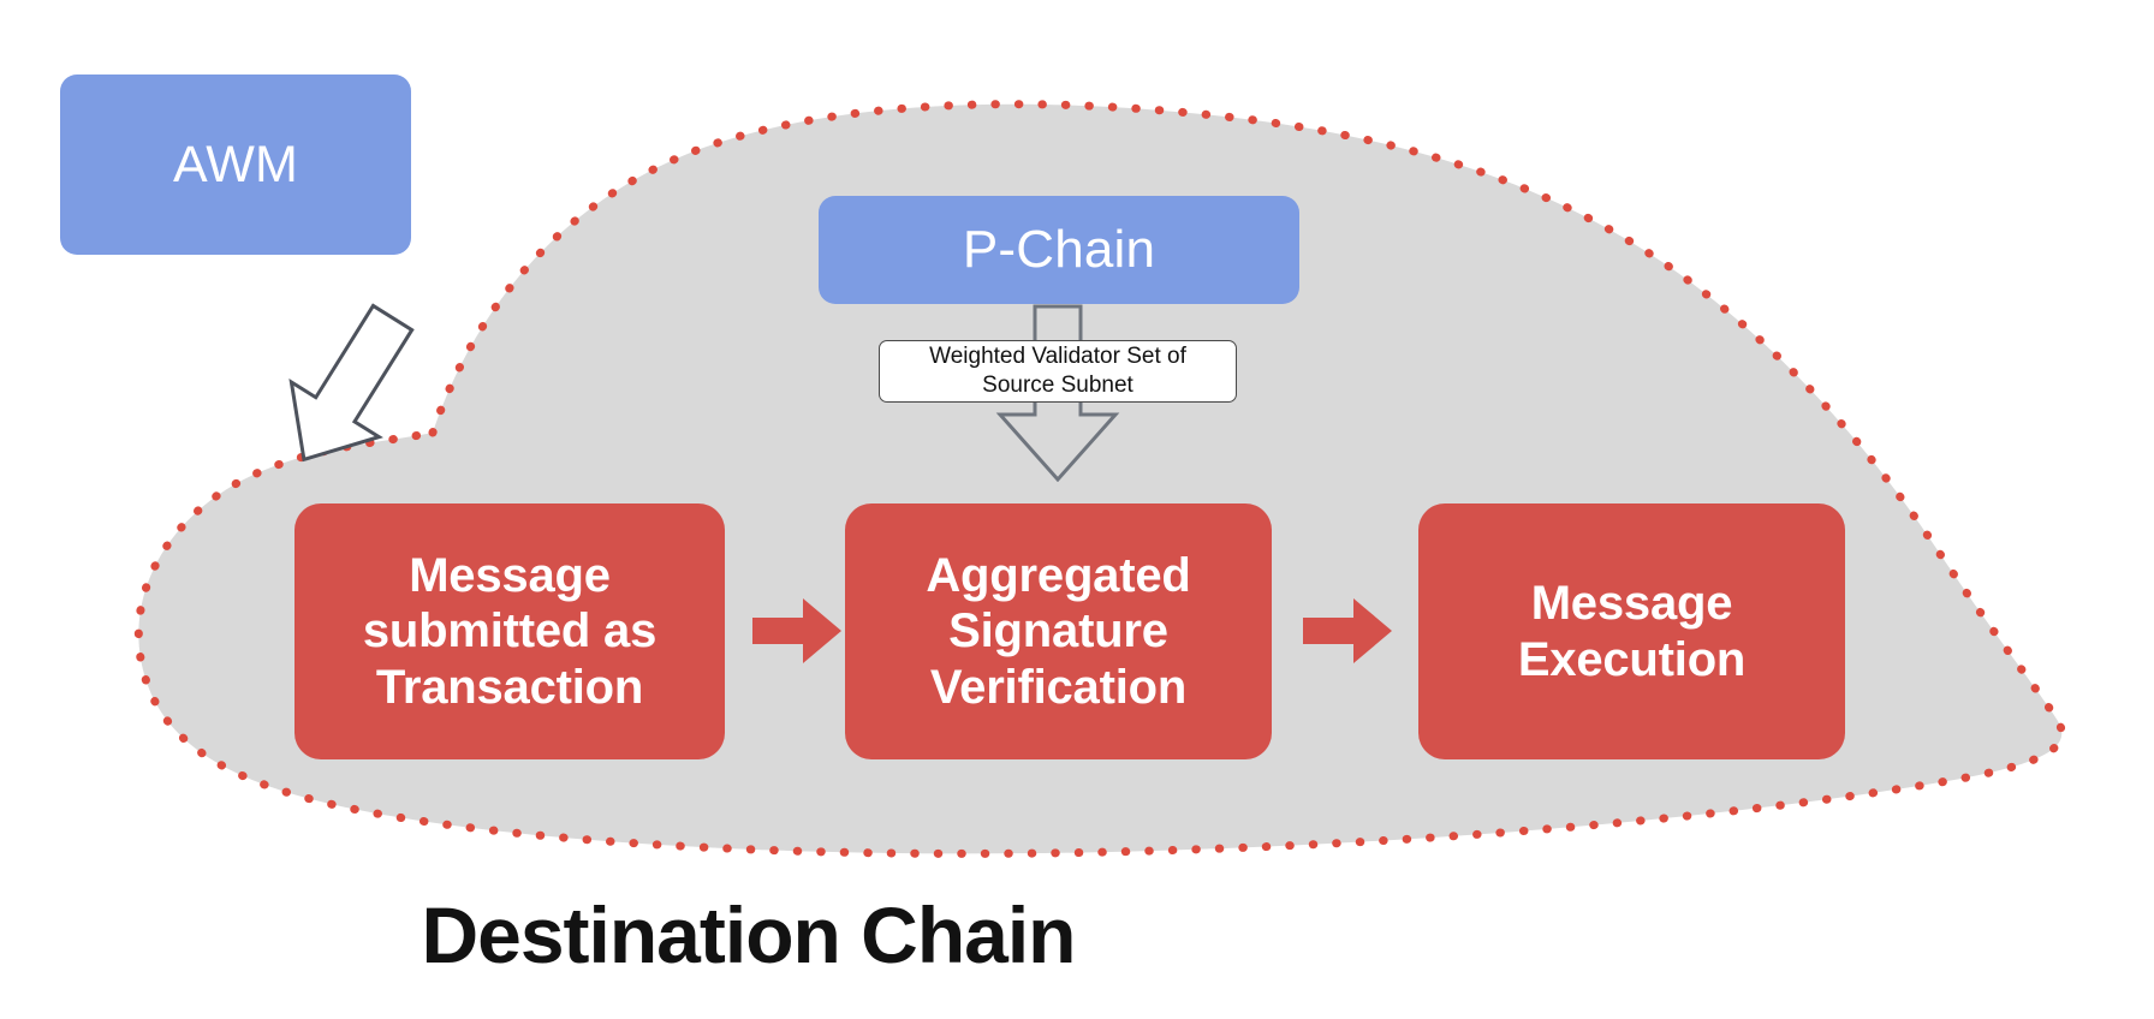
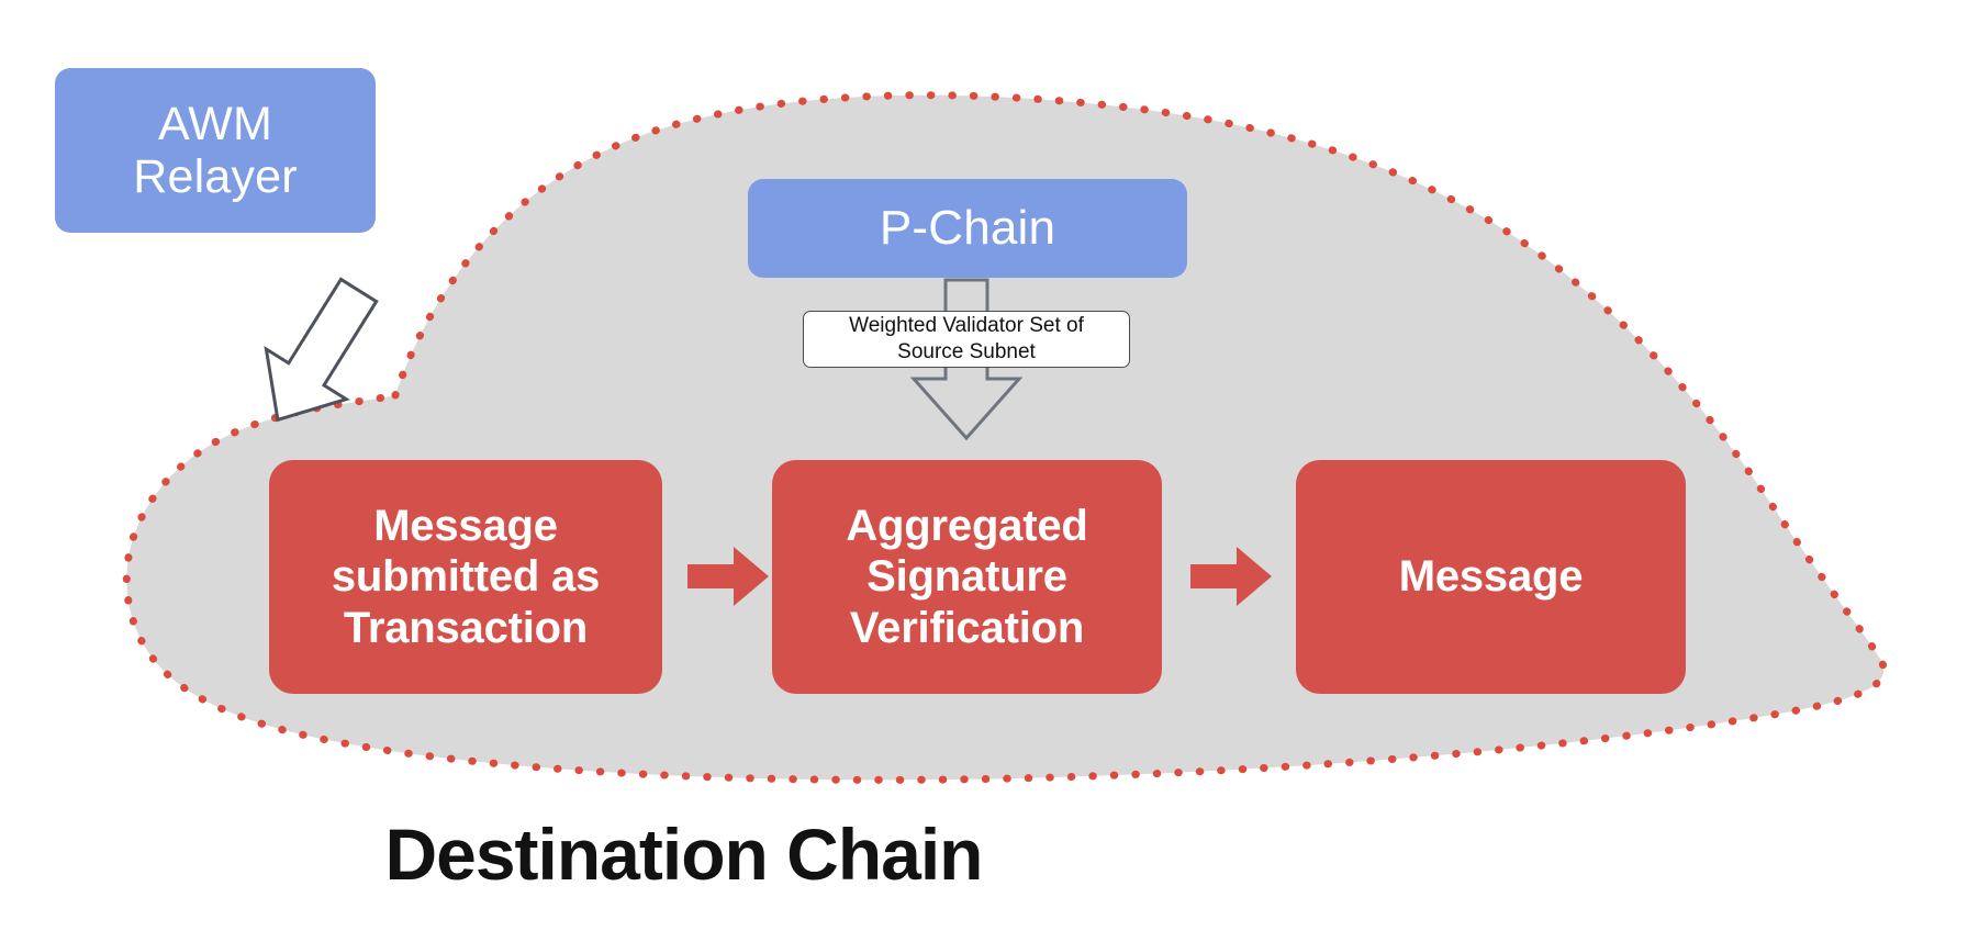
  AWM
+ Relayer
  P-Chain
  Weighted Validator Set of
  Source Subnet
  Message
  submitted as
  Transaction
  Aggregated
  Signature
  Verification
  Message
- Execution
  Destination Chain
